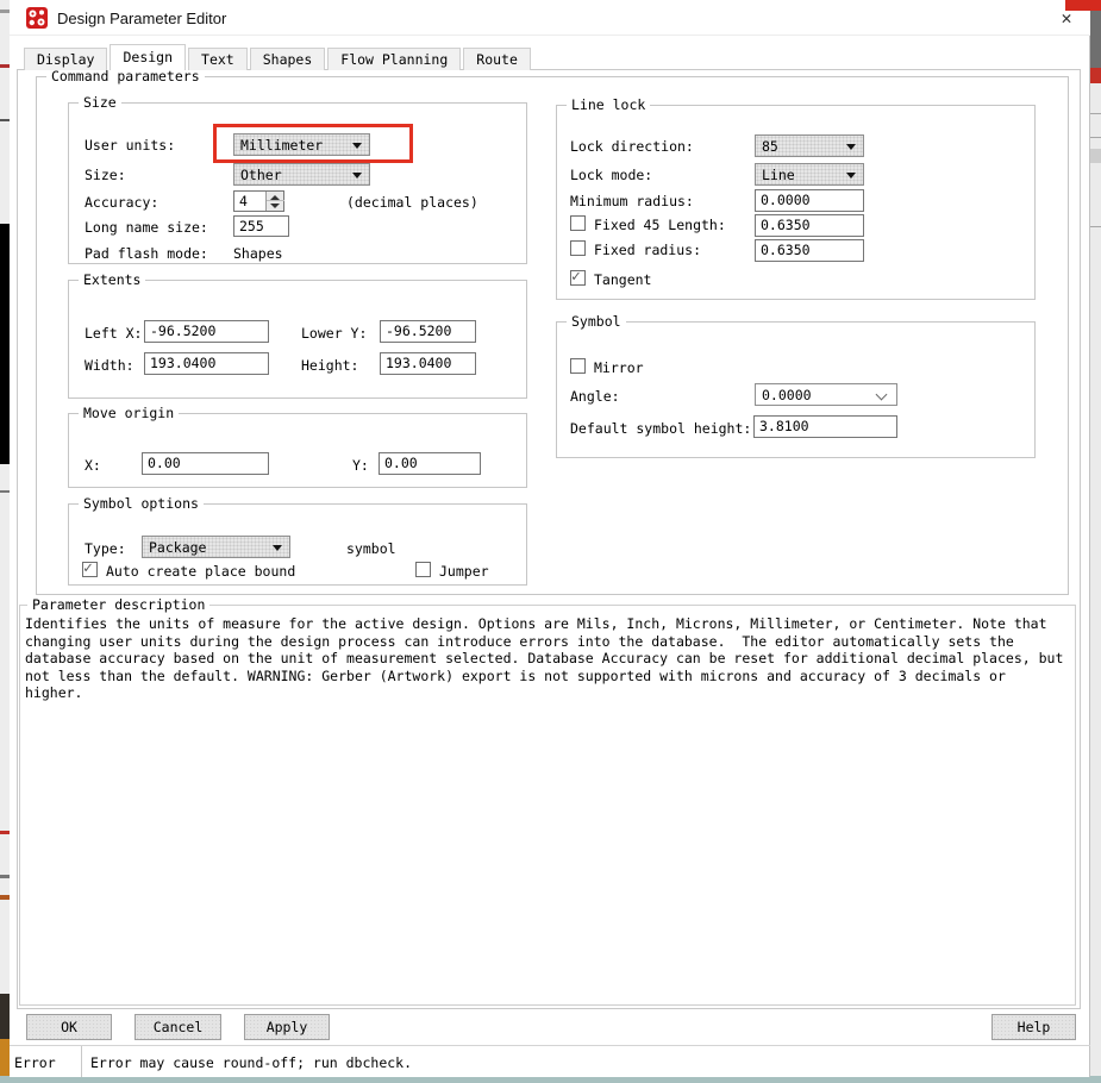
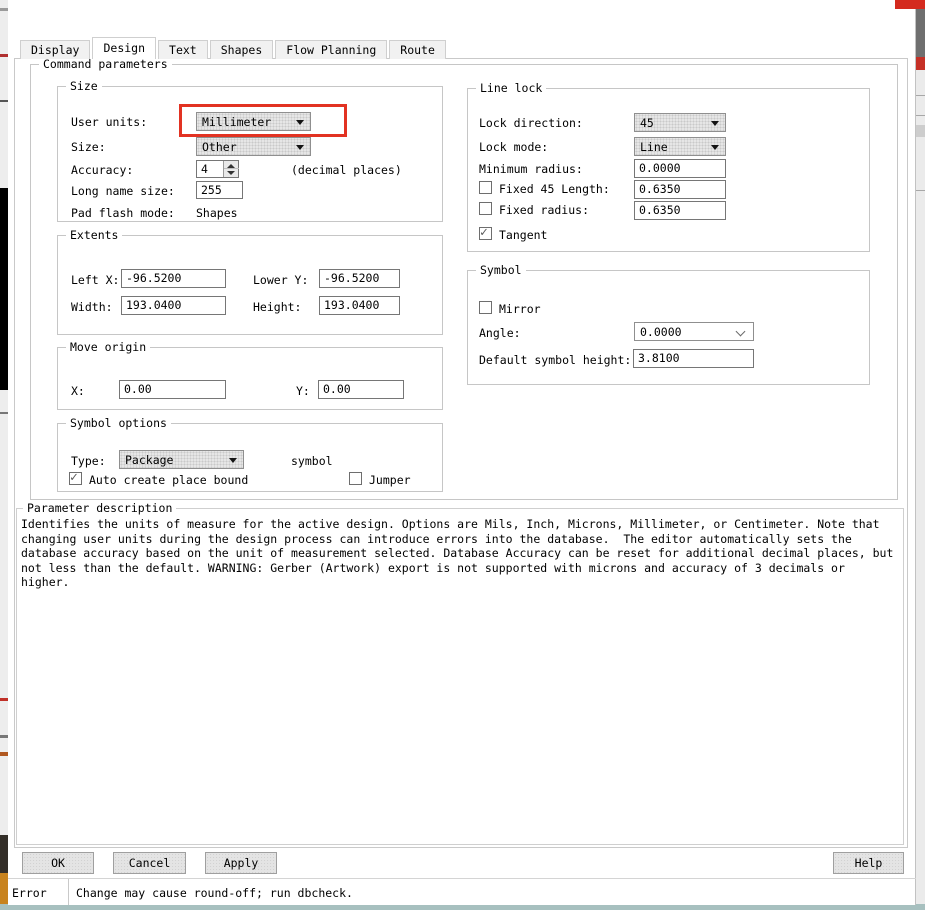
- Design Parameter Editor
- ✕
  Display
  Design
  Text
  Shapes
  Flow Planning
  Route
  Command parameters
  Size
  User units:
  Millimeter
  Size:
  Other
  Accuracy:
  4
  (decimal places)
  Long name size:
  255
  Pad flash mode:
  Shapes
  Extents
  Left X:
  -96.5200
  Lower Y:
  -96.5200
  Width:
  193.0400
  Height:
  193.0400
  Move origin
  X:
  0.00
  Y:
  0.00
  Symbol options
  Type:
  Package
  symbol
  Auto create place bound
  Jumper
  Line lock
  Lock direction:
- 85
+ 45
  Lock mode:
  Line
  Minimum radius:
  0.0000
  Fixed 45 Length:
  0.6350
  Fixed radius:
  0.6350
  Tangent
  Symbol
  Mirror
  Angle:
  0.0000
  Default symbol height:
  3.8100
  Parameter description
  Identifies the units of measure for the active design. Options are Mils, Inch, Microns, Millimeter, or Centimeter. Note that changing user units during the design process can introduce errors into the database. The editor automatically sets the database accuracy based on the unit of measurement selected. Database Accuracy can be reset for additional decimal places, but not less than the default. WARNING: Gerber (Artwork) export is not supported with microns and accuracy of 3 decimals or higher.
  OK
  Cancel
  Apply
  Help
  Error
- Error may cause round-off; run dbcheck.
+ Change may cause round-off; run dbcheck.
